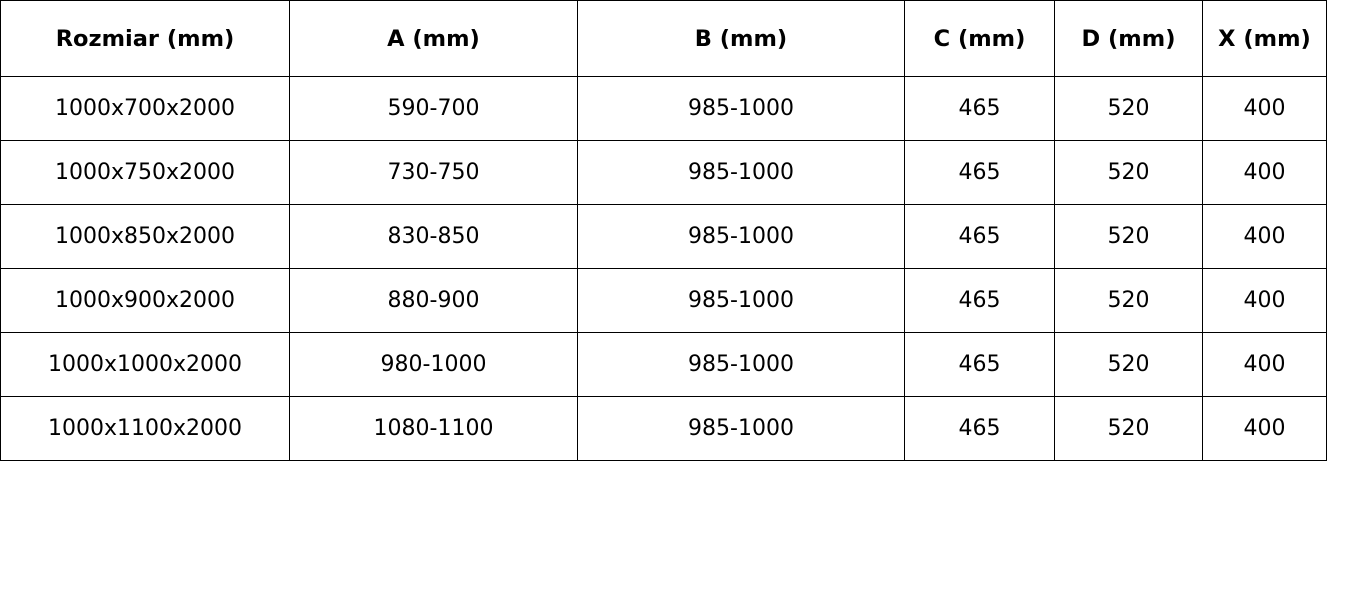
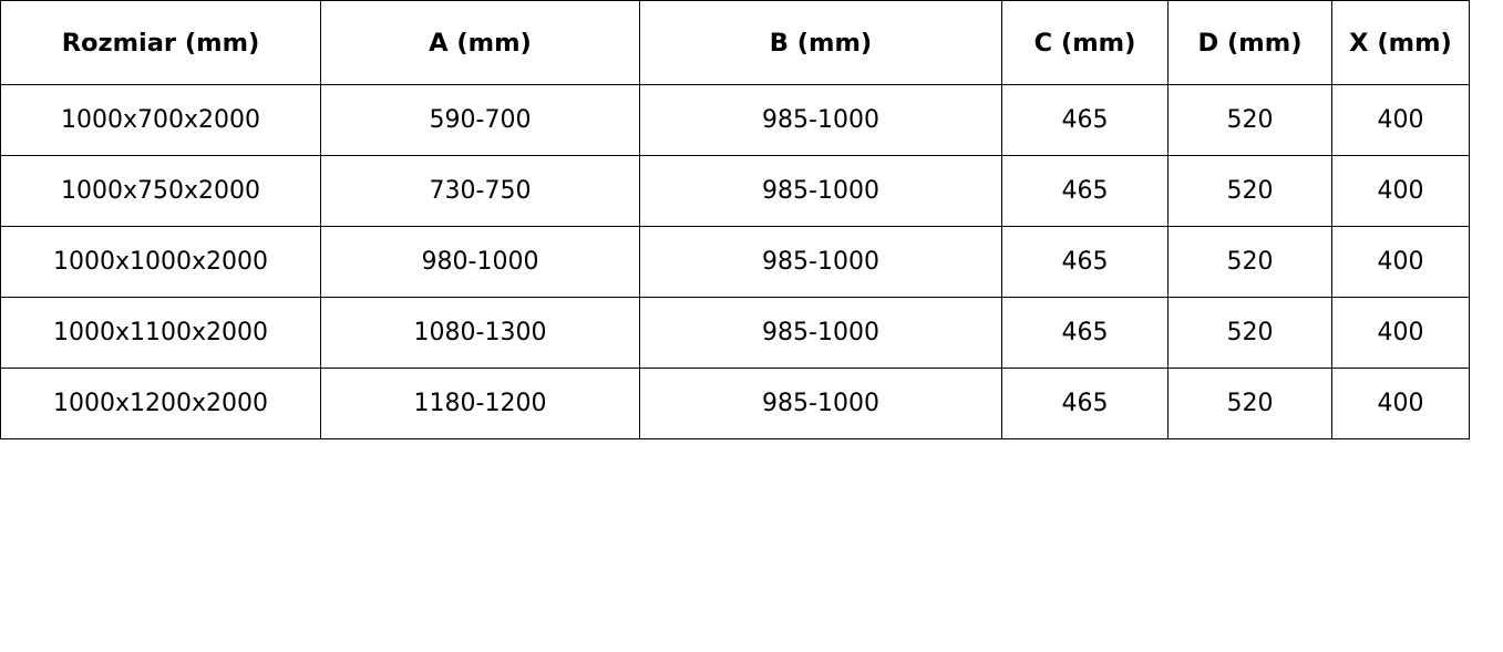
  Rozmiar (mm)	A (mm)	B (mm)	C (mm)	D (mm)	X (mm)
  1000x700x2000	590-700	985-1000	465	520	400
  1000x750x2000	730-750	985-1000	465	520	400
- 1000x850x2000	830-850	985-1000	465	520	400
- 1000x900x2000	880-900	985-1000	465	520	400
  1000x1000x2000	980-1000	985-1000	465	520	400
- 1000x1100x2000	1080-1100	985-1000	465	520	400
+ 1000x1100x2000	1080-1300	985-1000	465	520	400
+ 1000x1200x2000	1180-1200	985-1000	465	520	400
